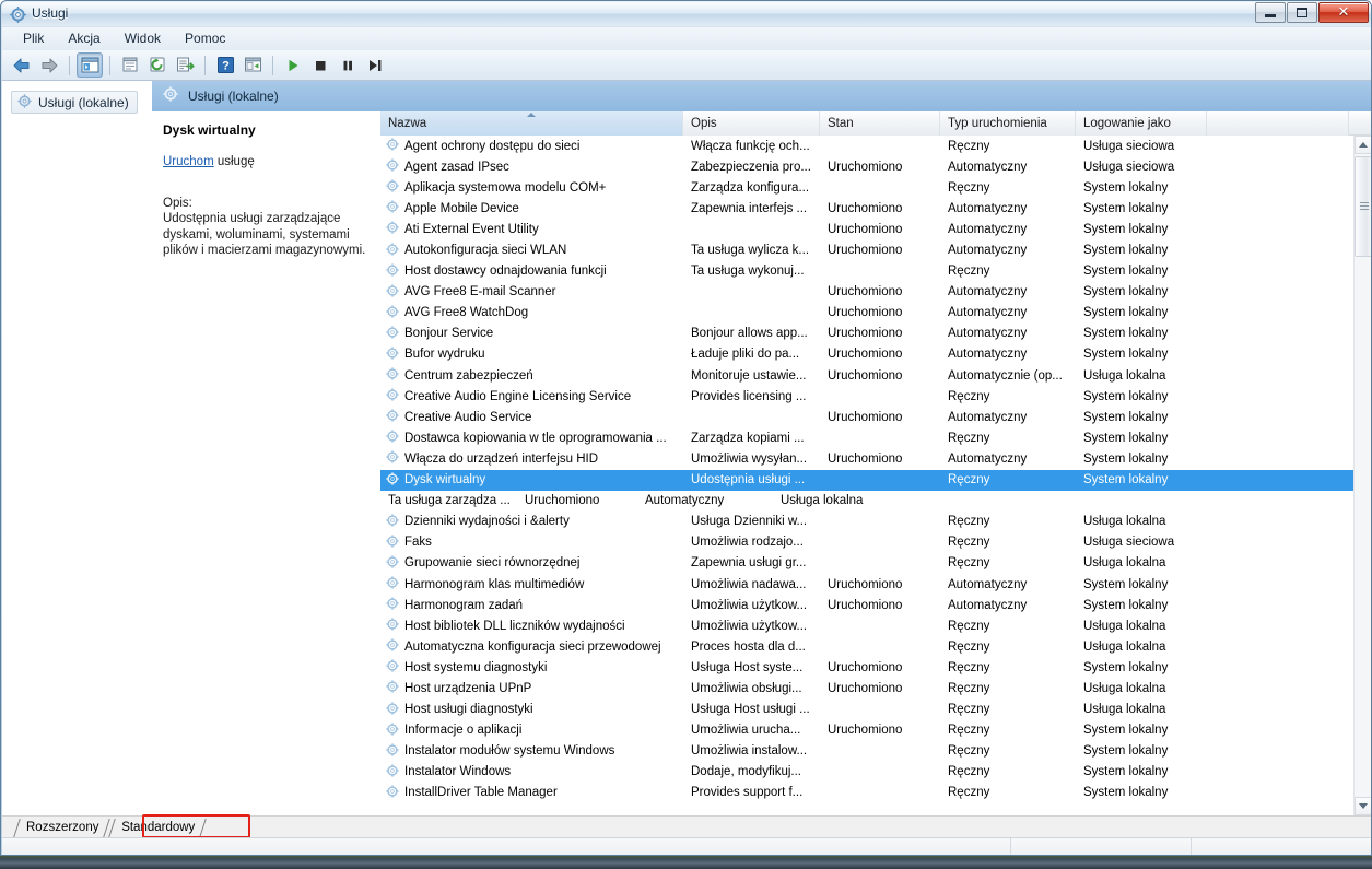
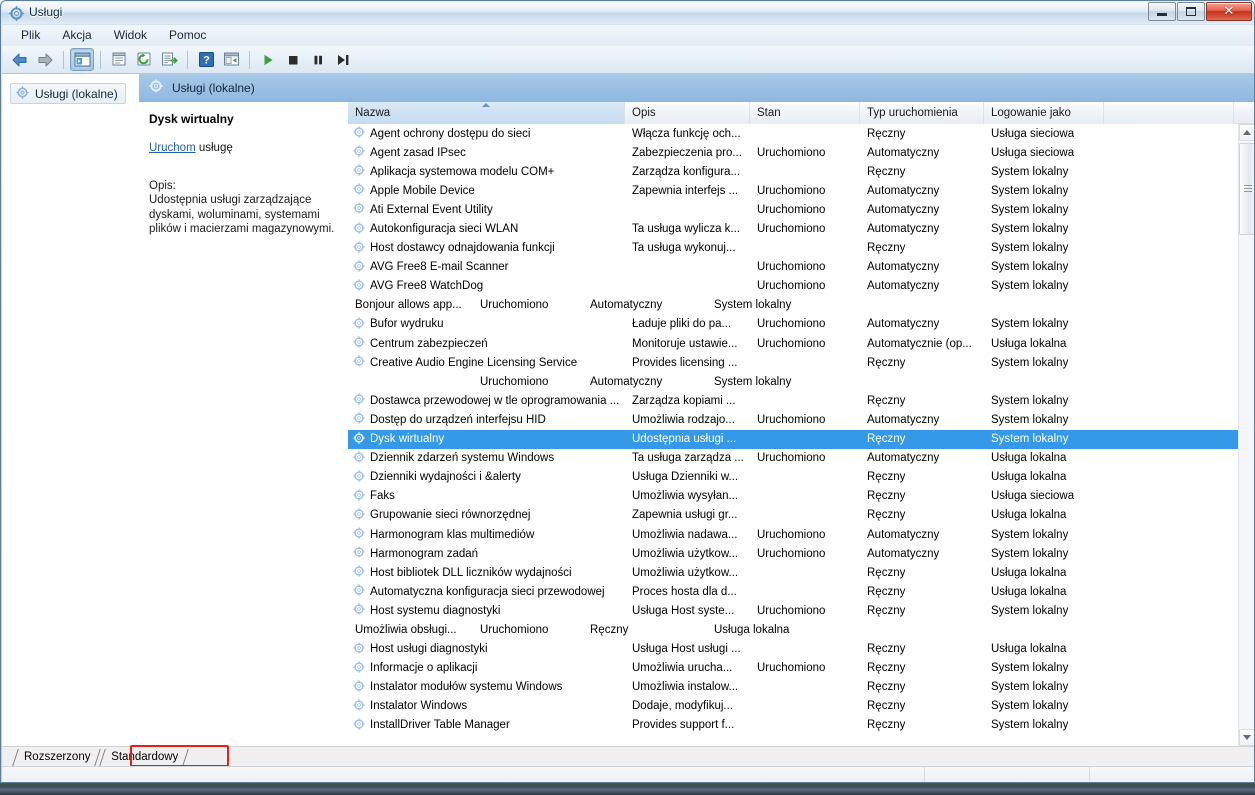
  Usługi
  ✕
  Plik
  Akcja
  Widok
  Pomoc
  ?
  Usługi (lokalne)
  Usługi (lokalne)
  Dysk wirtualny
  Uruchom usługę
  Opis:
  Udostępnia usługi zarządzające dyskami, woluminami, systemami plików i macierzami magazynowymi.
  Nazwa
  Opis
  Stan
  Typ uruchomienia
  Logowanie jako
  Agent ochrony dostępu do sieci
  Włącza funkcję och...
  Ręczny
  Usługa sieciowa
  Agent zasad IPsec
  Zabezpieczenia pro...
  Uruchomiono
  Automatyczny
  Usługa sieciowa
  Aplikacja systemowa modelu COM+
  Zarządza konfigura...
  Ręczny
  System lokalny
  Apple Mobile Device
  Zapewnia interfejs ...
  Uruchomiono
  Automatyczny
  System lokalny
  Ati External Event Utility
  Uruchomiono
  Automatyczny
  System lokalny
  Autokonfiguracja sieci WLAN
  Ta usługa wylicza k...
  Uruchomiono
  Automatyczny
  System lokalny
  Host dostawcy odnajdowania funkcji
  Ta usługa wykonuj...
  Ręczny
  System lokalny
  AVG Free8 E-mail Scanner
  Uruchomiono
  Automatyczny
  System lokalny
  AVG Free8 WatchDog
  Uruchomiono
  Automatyczny
  System lokalny
- Bonjour Service
  Bonjour allows app...
  Uruchomiono
  Automatyczny
  System lokalny
  Bufor wydruku
  Ładuje pliki do pa...
  Uruchomiono
  Automatyczny
  System lokalny
  Centrum zabezpieczeń
  Monitoruje ustawie...
  Uruchomiono
  Automatycznie (op...
  Usługa lokalna
  Creative Audio Engine Licensing Service
  Provides licensing ...
  Ręczny
  System lokalny
- Creative Audio Service
  Uruchomiono
  Automatyczny
  System lokalny
- Dostawca kopiowania w tle oprogramowania ...
+ Dostawca przewodowej w tle oprogramowania ...
  Zarządza kopiami ...
  Ręczny
  System lokalny
- Włącza do urządzeń interfejsu HID
+ Dostęp do urządzeń interfejsu HID
- Umożliwia wysyłan...
+ Umożliwia rodzajo...
  Uruchomiono
  Automatyczny
  System lokalny
  Dysk wirtualny
  Udostępnia usługi ...
  Ręczny
  System lokalny
+ Dziennik zdarzeń systemu Windows
  Ta usługa zarządza ...
  Uruchomiono
  Automatyczny
  Usługa lokalna
  Dzienniki wydajności i &alerty
  Usługa Dzienniki w...
  Ręczny
  Usługa lokalna
  Faks
- Umożliwia rodzajo...
+ Umożliwia wysyłan...
  Ręczny
  Usługa sieciowa
  Grupowanie sieci równorzędnej
  Zapewnia usługi gr...
  Ręczny
  Usługa lokalna
  Harmonogram klas multimediów
  Umożliwia nadawa...
  Uruchomiono
  Automatyczny
  System lokalny
  Harmonogram zadań
  Umożliwia użytkow...
  Uruchomiono
  Automatyczny
  System lokalny
  Host bibliotek DLL liczników wydajności
  Umożliwia użytkow...
  Ręczny
  Usługa lokalna
  Automatyczna konfiguracja sieci przewodowej
  Proces hosta dla d...
  Ręczny
  Usługa lokalna
  Host systemu diagnostyki
  Usługa Host syste...
  Uruchomiono
  Ręczny
  System lokalny
- Host urządzenia UPnP
  Umożliwia obsługi...
  Uruchomiono
  Ręczny
  Usługa lokalna
  Host usługi diagnostyki
  Usługa Host usługi ...
  Ręczny
  Usługa lokalna
  Informacje o aplikacji
  Umożliwia urucha...
  Uruchomiono
  Ręczny
  System lokalny
  Instalator modułów systemu Windows
  Umożliwia instalow...
  Ręczny
  System lokalny
  Instalator Windows
  Dodaje, modyfikuj...
  Ręczny
  System lokalny
  InstallDriver Table Manager
  Provides support f...
  Ręczny
  System lokalny
  Rozszerzony
  Standardowy
